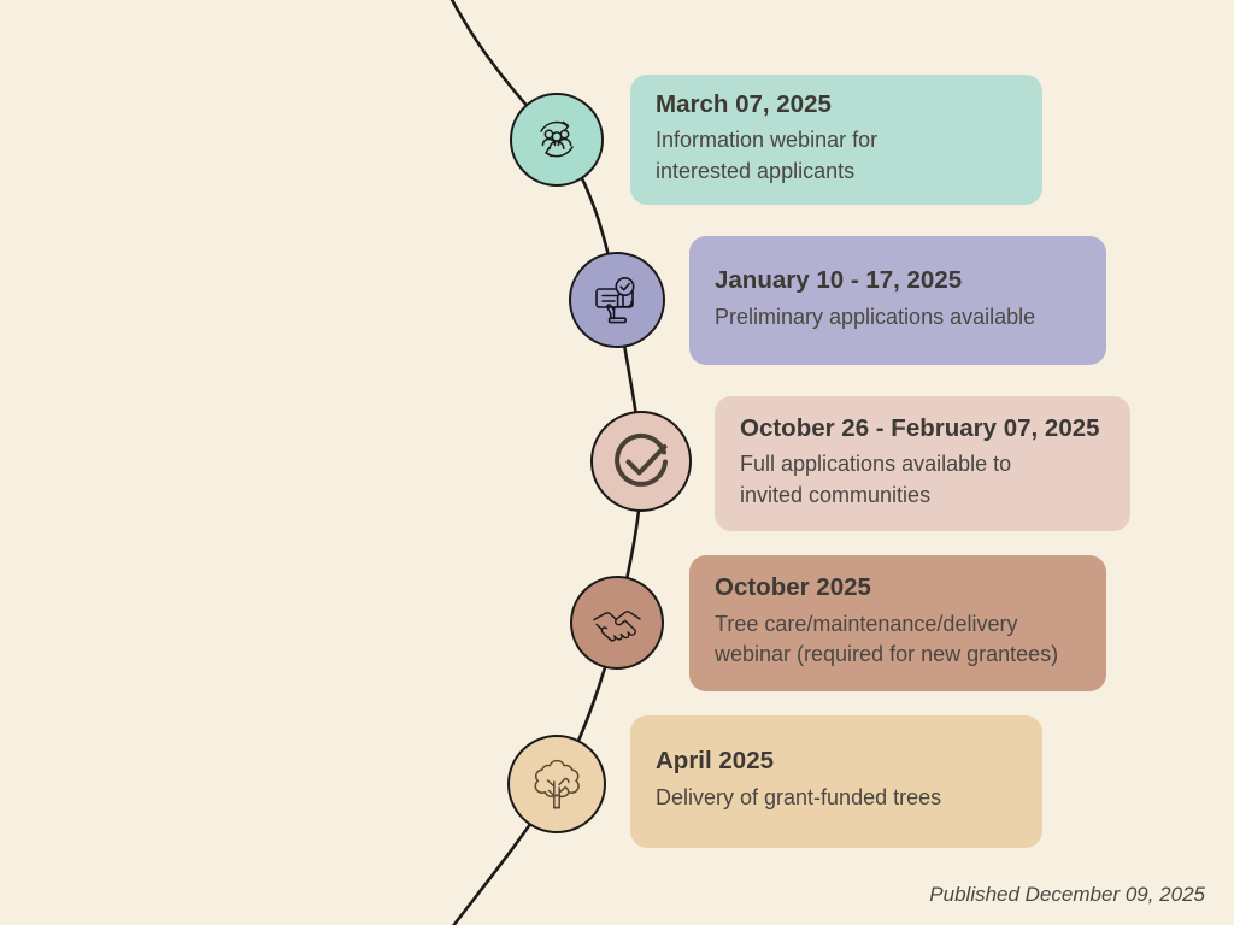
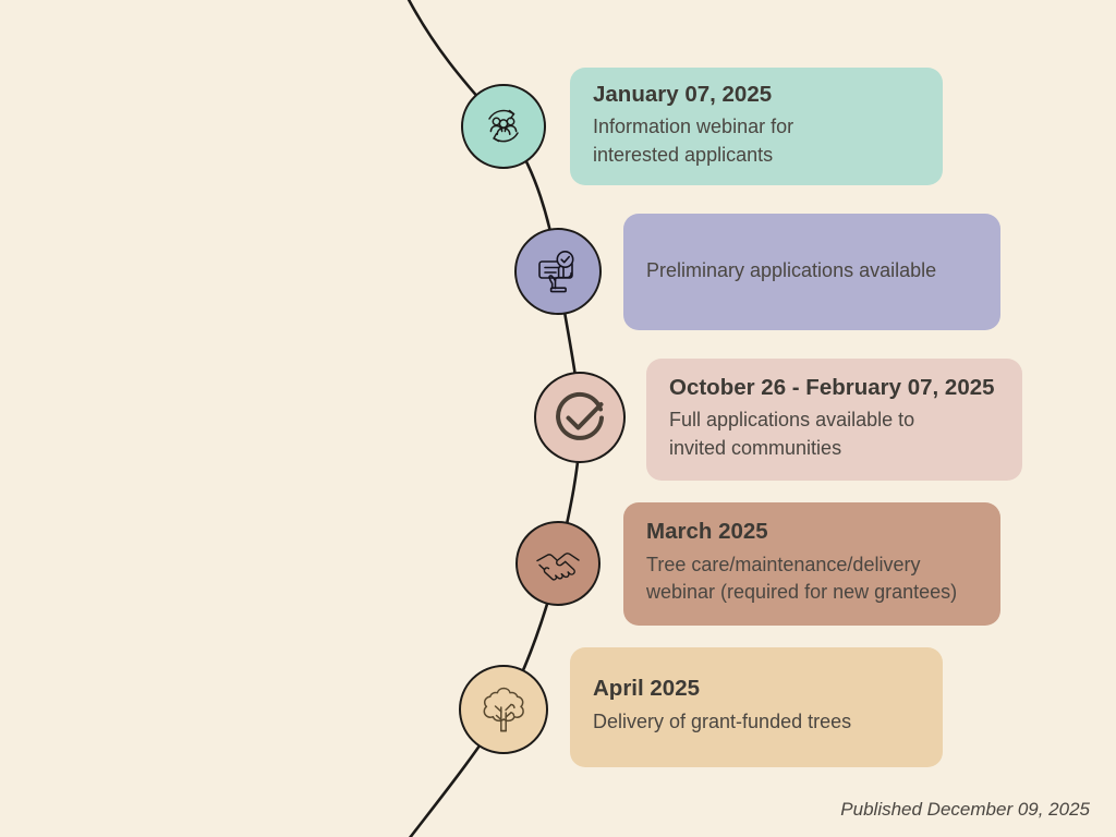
- March 07, 2025
+ January 07, 2025
  Information webinar for
  interested applicants
- January 10 - 17, 2025
  Preliminary applications available
  October 26 - February 07, 2025
  Full applications available to
  invited communities
- October 2025
+ March 2025
  Tree care/maintenance/delivery
  webinar (required for new grantees)
  April 2025
  Delivery of grant-funded trees
  Published December 09, 2025
